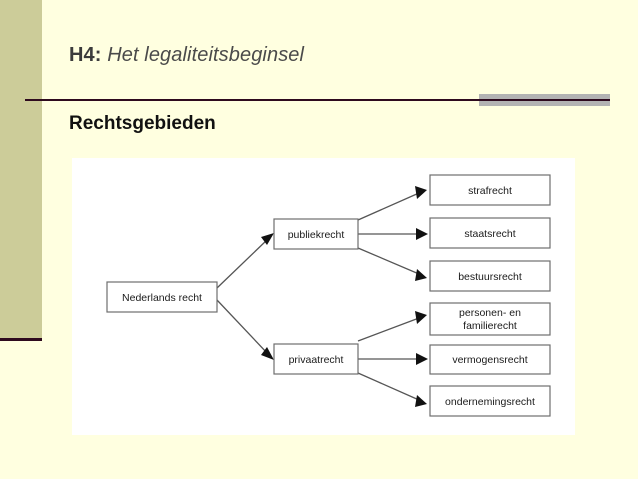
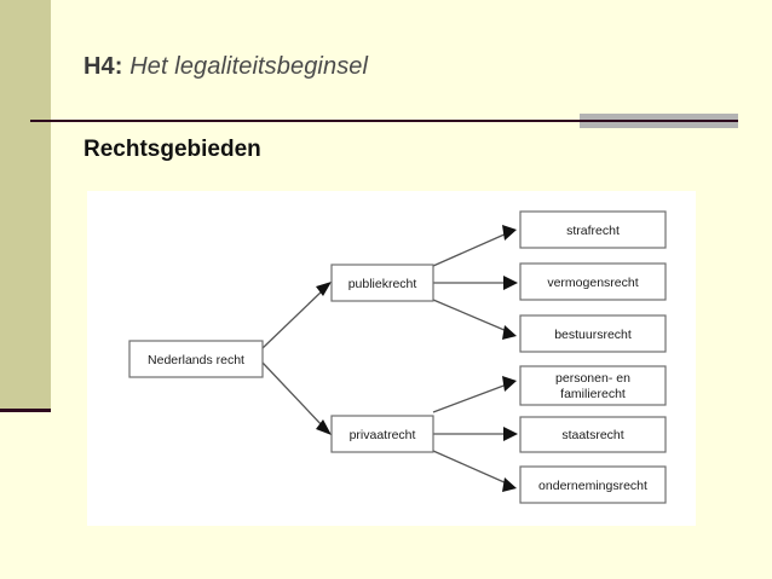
  H4: Het legaliteitsbeginsel
  Rechtsgebieden
  Nederlands recht
  publiekrecht
  privaatrecht
  strafrecht
- staatsrecht
+ vermogensrecht
  bestuursrecht
  personen- en
  familierecht
- vermogensrecht
+ staatsrecht
  ondernemingsrecht
